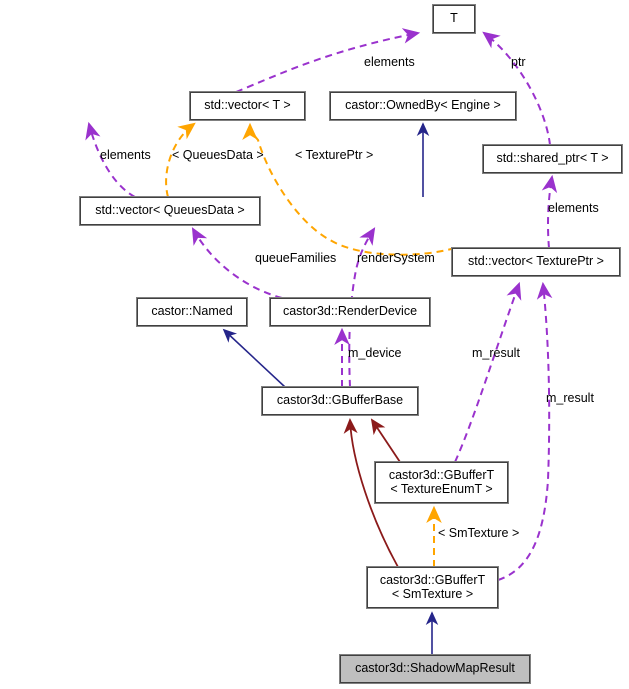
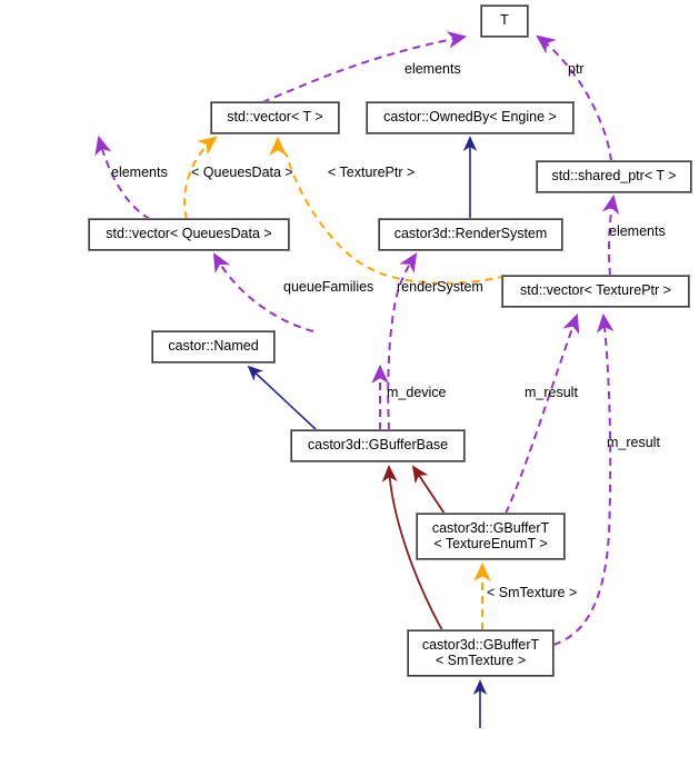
  T
  std::vector< T >
  castor::OwnedBy< Engine >
  std::shared_ptr< T >
  std::vector< QueuesData >
+ castor3d::RenderSystem
  std::vector< TexturePtr >
  castor::Named
- castor3d::RenderDevice
  castor3d::GBufferBase
  castor3d::GBufferT
  < TextureEnumT >
  castor3d::GBufferT
  < SmTexture >
- castor3d::ShadowMapResult
  elements
  ptr
  elements
  < QueuesData >
  < TexturePtr >
  elements
  queueFamilies
  renderSystem
  m_device
  m_result
  m_result
  < SmTexture >
